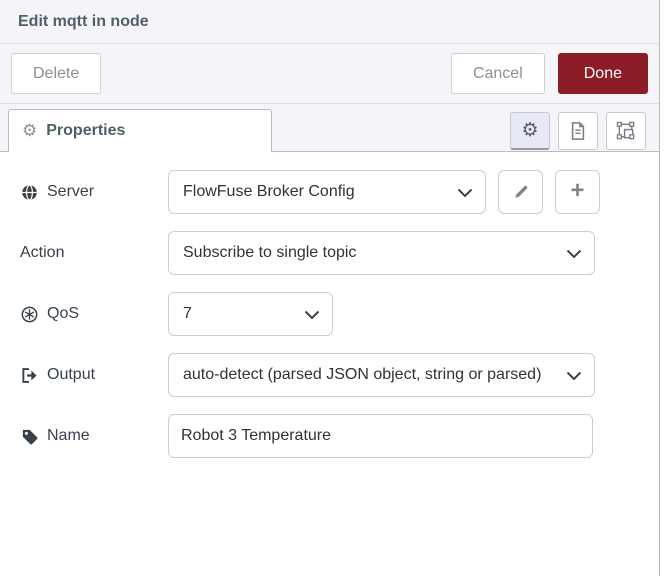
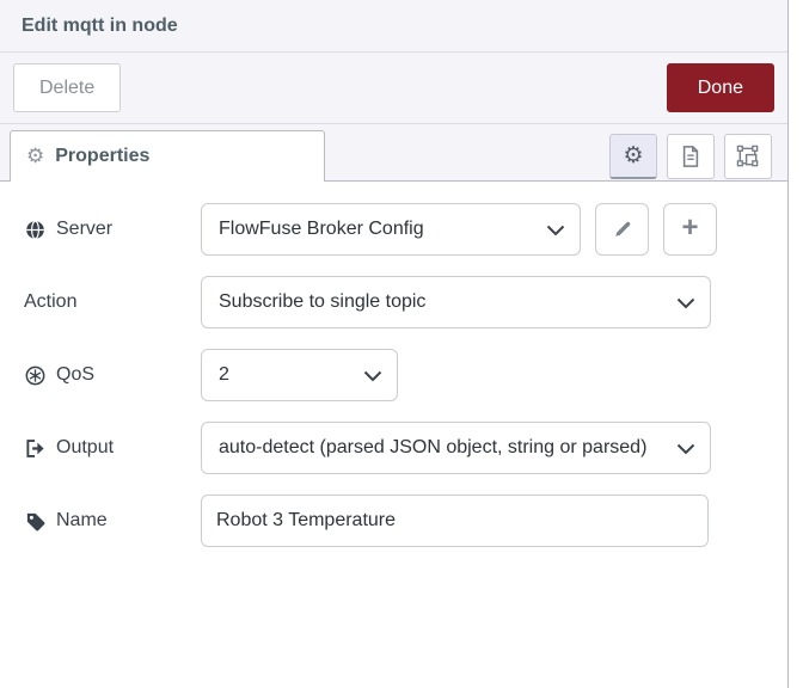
  Edit mqtt in node
  Delete
- Cancel
  Done
  ⚙
  Properties
  ⚙
  Server
  FlowFuse Broker Config
  +
  Action
  Subscribe to single topic
  QoS
- 7
+ 2
  Output
  auto-detect (parsed JSON object, string or parsed)
  Name
  Robot 3 Temperature
